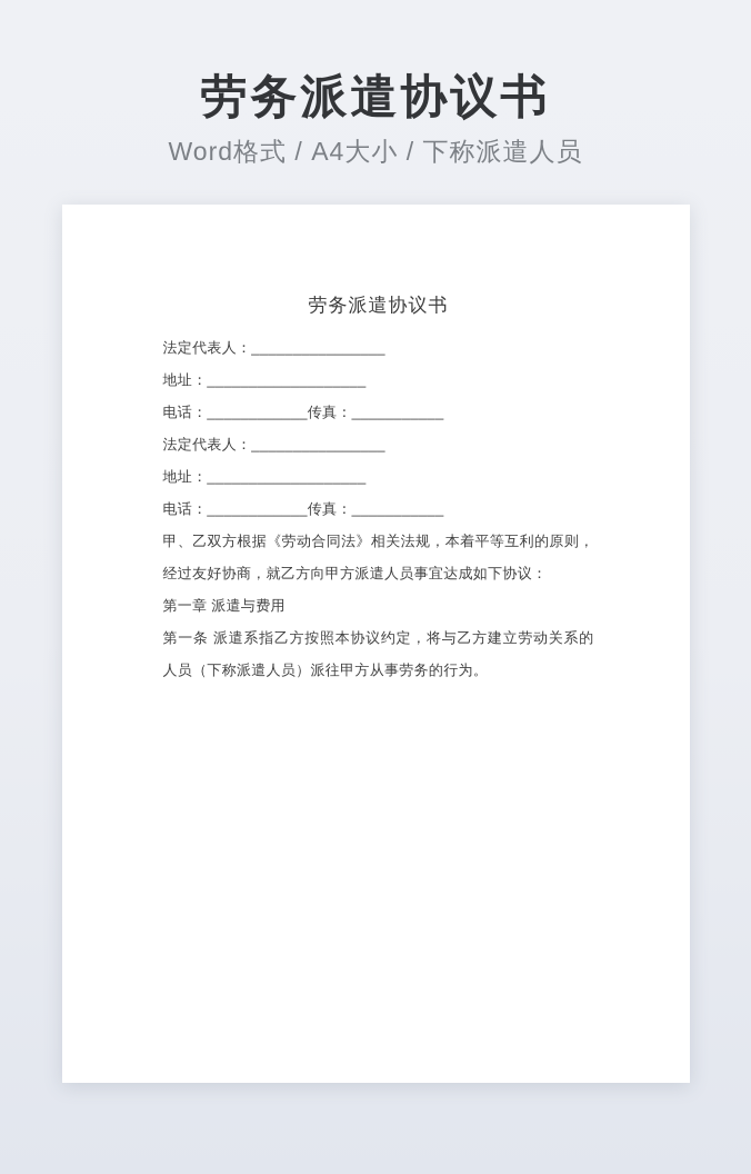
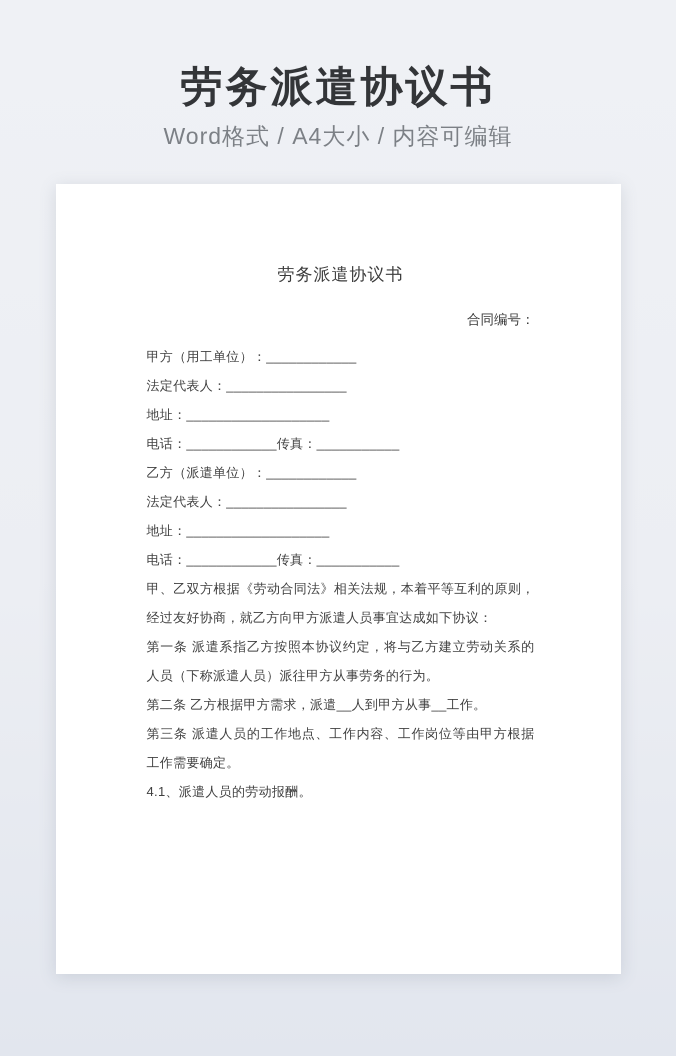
  劳务派遣协议书
- Word格式 / A4大小 / 下称派遣人员
+ Word格式 / A4大小 / 内容可编辑
  劳务派遣协议书
+ 合同编号：
+ 甲方（用工单位）：____________
  法定代表人：________________
  地址：___________________
  电话：____________传真：___________
+ 乙方（派遣单位）：____________
  法定代表人：________________
  地址：___________________
  电话：____________传真：___________
  甲、乙双方根据《劳动合同法》相关法规，本着平等互利的原则，经过友好协商，就乙方向甲方派遣人员事宜达成如下协议：
- 第一章 派遣与费用
  第一条 派遣系指乙方按照本协议约定，将与乙方建立劳动关系的人员（下称派遣人员）派往甲方从事劳务的行为。
+ 第二条 乙方根据甲方需求，派遣__人到甲方从事__工作。
+ 第三条 派遣人员的工作地点、工作内容、工作岗位等由甲方根据工作需要确定。
+ 4.1、派遣人员的劳动报酬。
